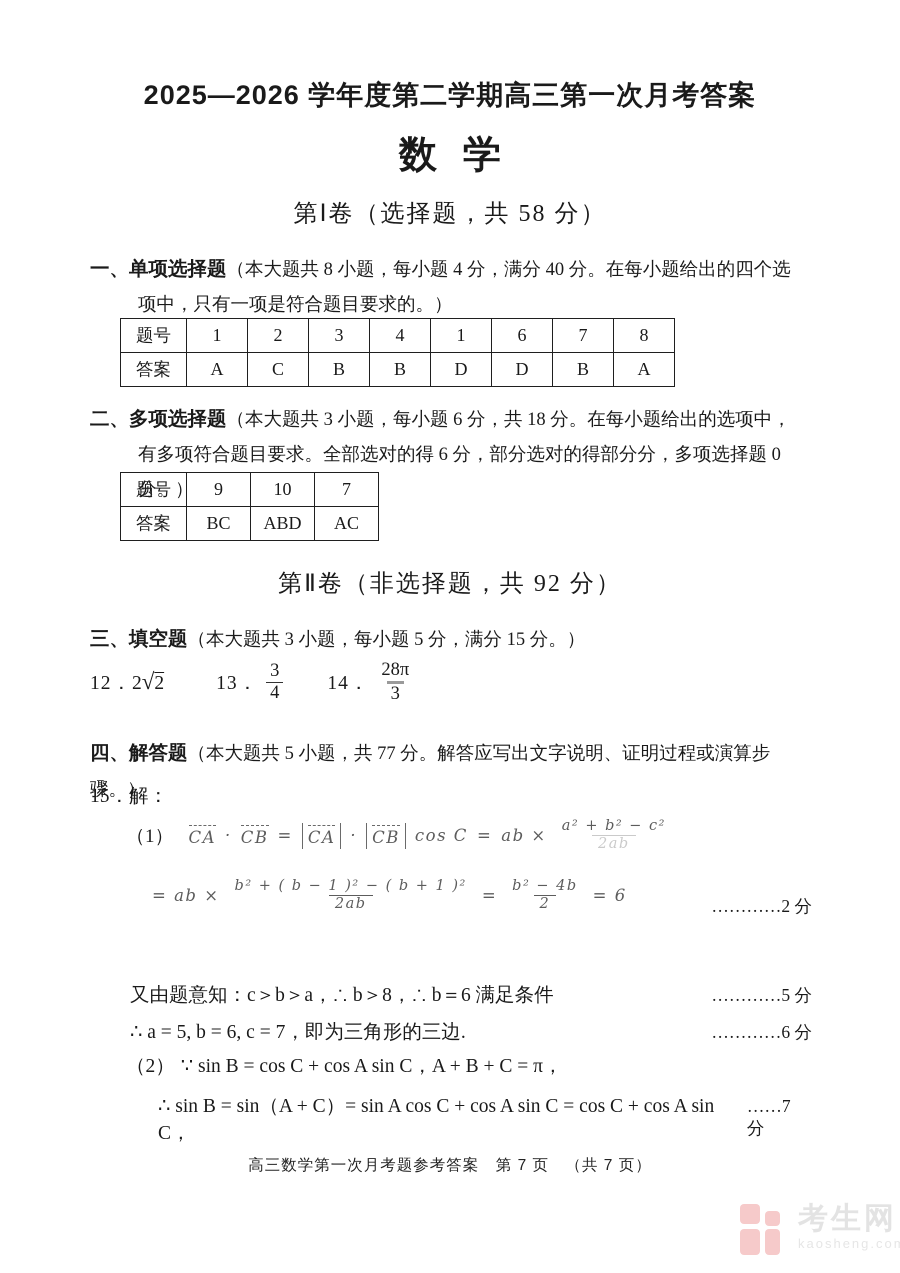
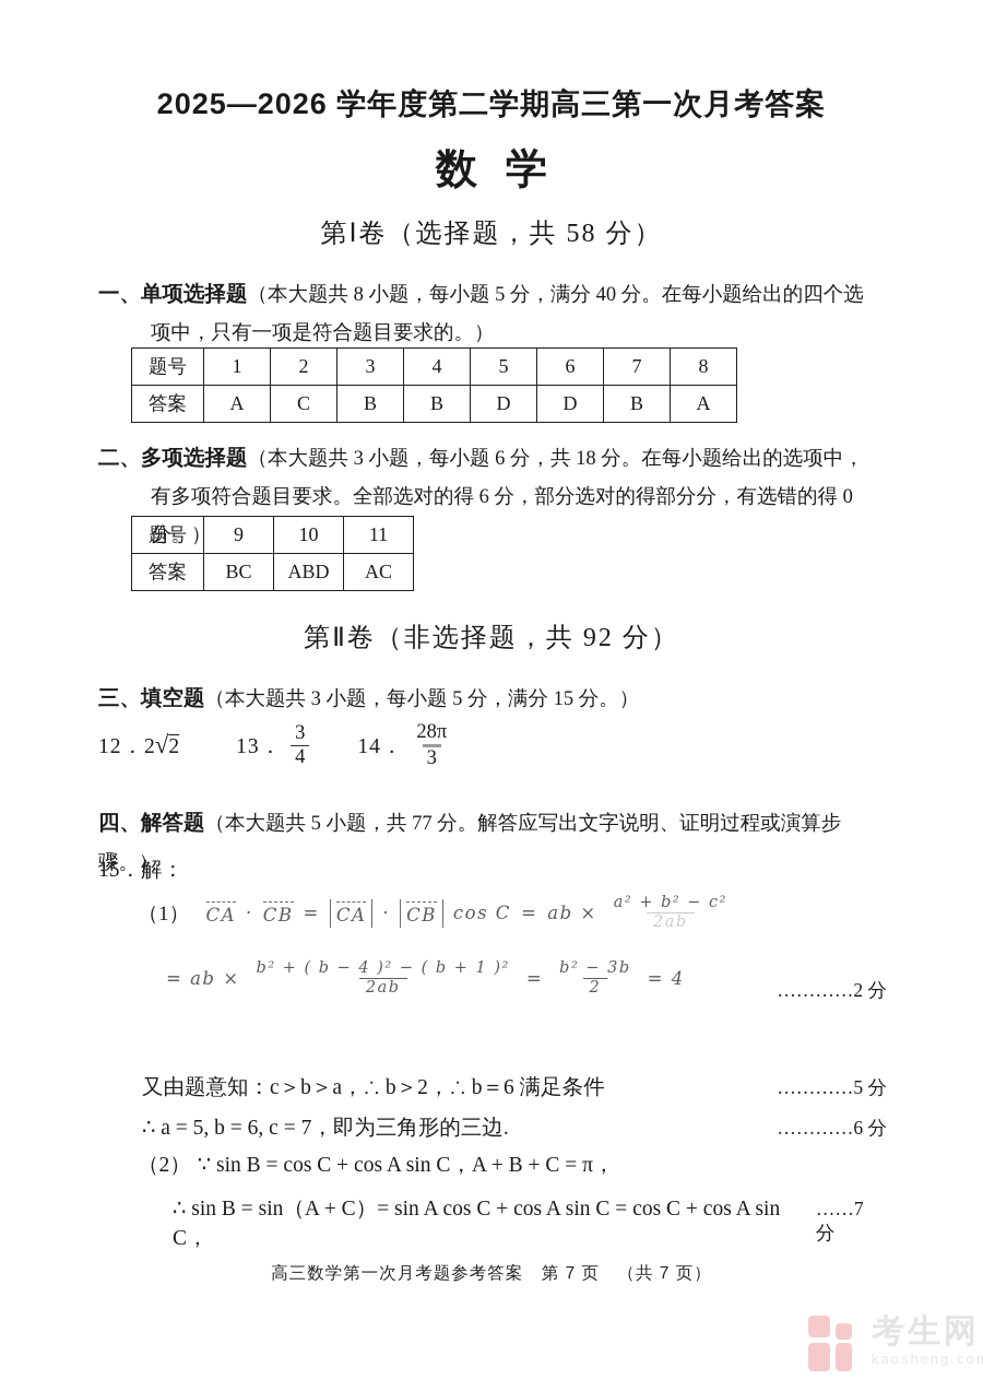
  2025—2026 学年度第二学期高三第一次月考答案
  数学
  第Ⅰ卷（选择题，共 58 分）
- 一、单项选择题（本大题共 8 小题，每小题 4 分，满分 40 分。在每小题给出的四个选
+ 一、单项选择题（本大题共 8 小题，每小题 5 分，满分 40 分。在每小题给出的四个选
  项中，只有一项是符合题目要求的。）
- 题号	1	2	3	4	1	6	7	8
+ 题号	1	2	3	4	5	6	7	8
  答案	A	C	B	B	D	D	B	A
  二、多项选择题（本大题共 3 小题，每小题 6 分，共 18 分。在每小题给出的选项中，
- 有多项符合题目要求。全部选对的得 6 分，部分选对的得部分分，多项选择题 0 分。）
+ 有多项符合题目要求。全部选对的得 6 分，部分选对的得部分分，有选错的得 0 分。）
- 题号	9	10	7
+ 题号	9	10	11
  答案	BC	ABD	AC
  第Ⅱ卷（非选择题，共 92 分）
  三、填空题（本大题共 3 小题，每小题 5 分，满分 15 分。）
  12．
  2√2
  13．
  3
  4
  14．
  28π
  3
  四、解答题（本大题共 5 小题，共 77 分。解答应写出文字说明、证明过程或演算步骤。）
  15．解：
  （1）
  CA
  ·
  CB
  =
  CA
  ·
  CB
  cos C
  =
  ab ×
  a² + b² − c²
  2ab
  = ab ×
- b² + ( b − 1 )² − ( b + 1 )²
+ b² + ( b − 4 )² − ( b + 1 )²
  2ab
  =
- b² − 4b
+ b² − 3b
  2
- = 6
+ = 4
  …………2 分
- 又由题意知：c＞b＞a，∴ b＞8，∴ b＝6 满足条件
+ 又由题意知：c＞b＞a，∴ b＞2，∴ b＝6 满足条件
  …………5 分
  ∴ a = 5, b = 6, c = 7，即为三角形的三边.
  …………6 分
  （2）
  ∵ sin B = cos C + cos A sin C，A + B + C = π，
  ∴ sin B = sin（A + C）= sin A cos C + cos A sin C = cos C + cos A sin C，
  ……7 分
  高三数学第一次月考题参考答案 第 7 页 （共 7 页）
  考生网
  kaosheng.co
